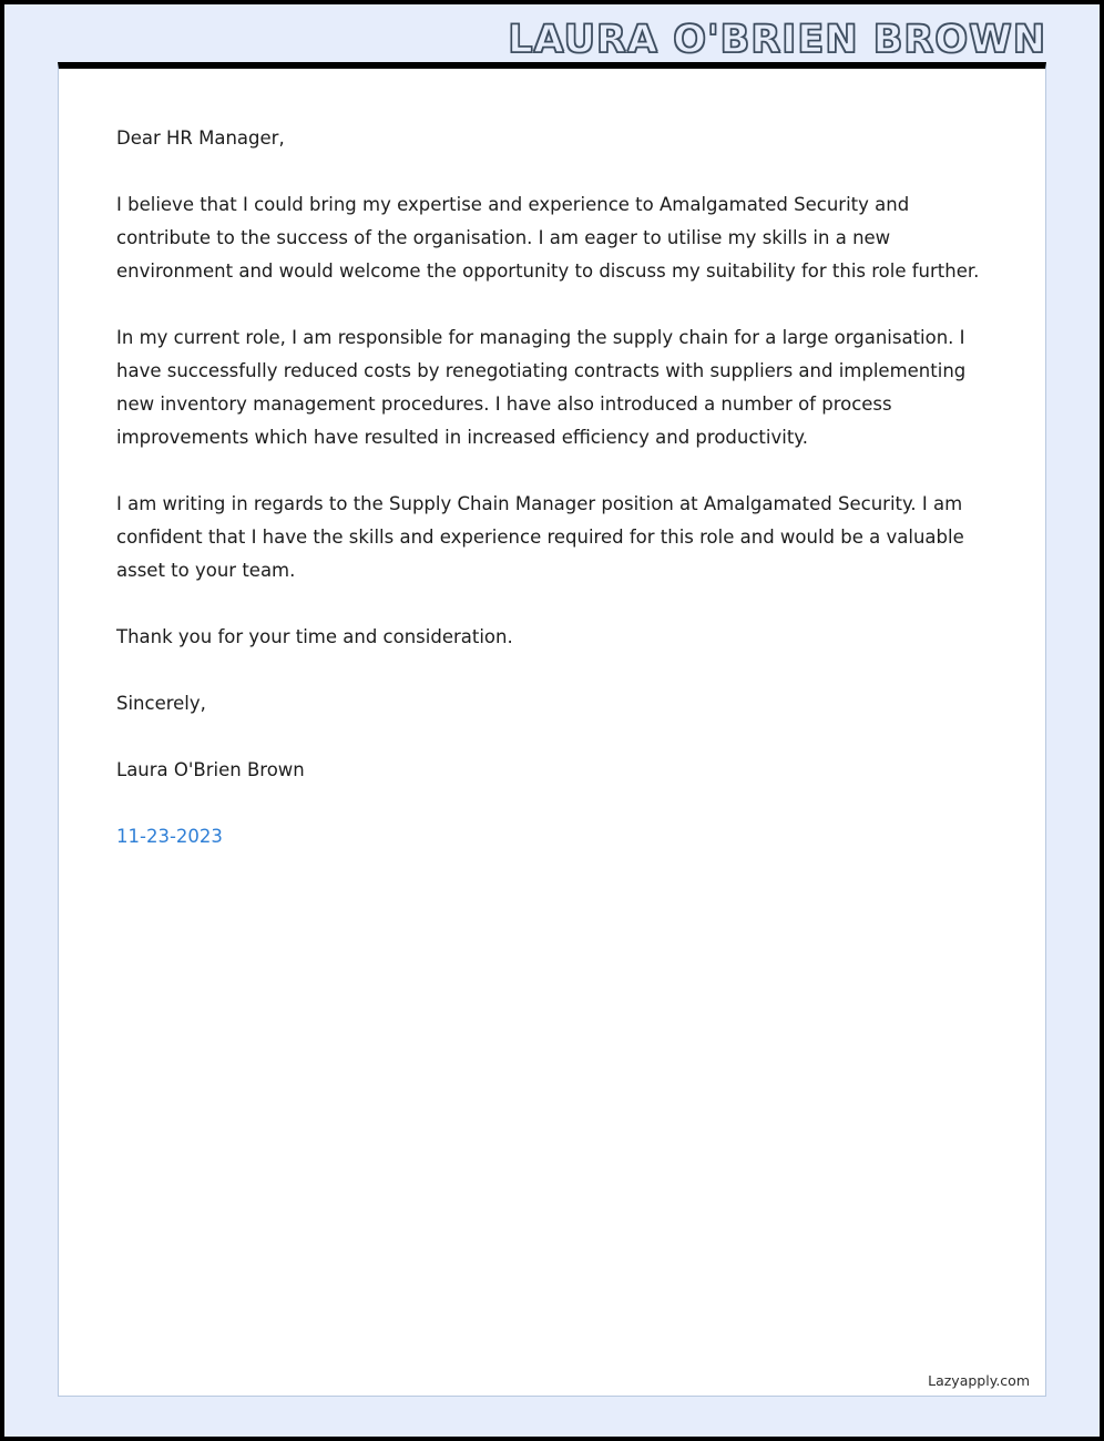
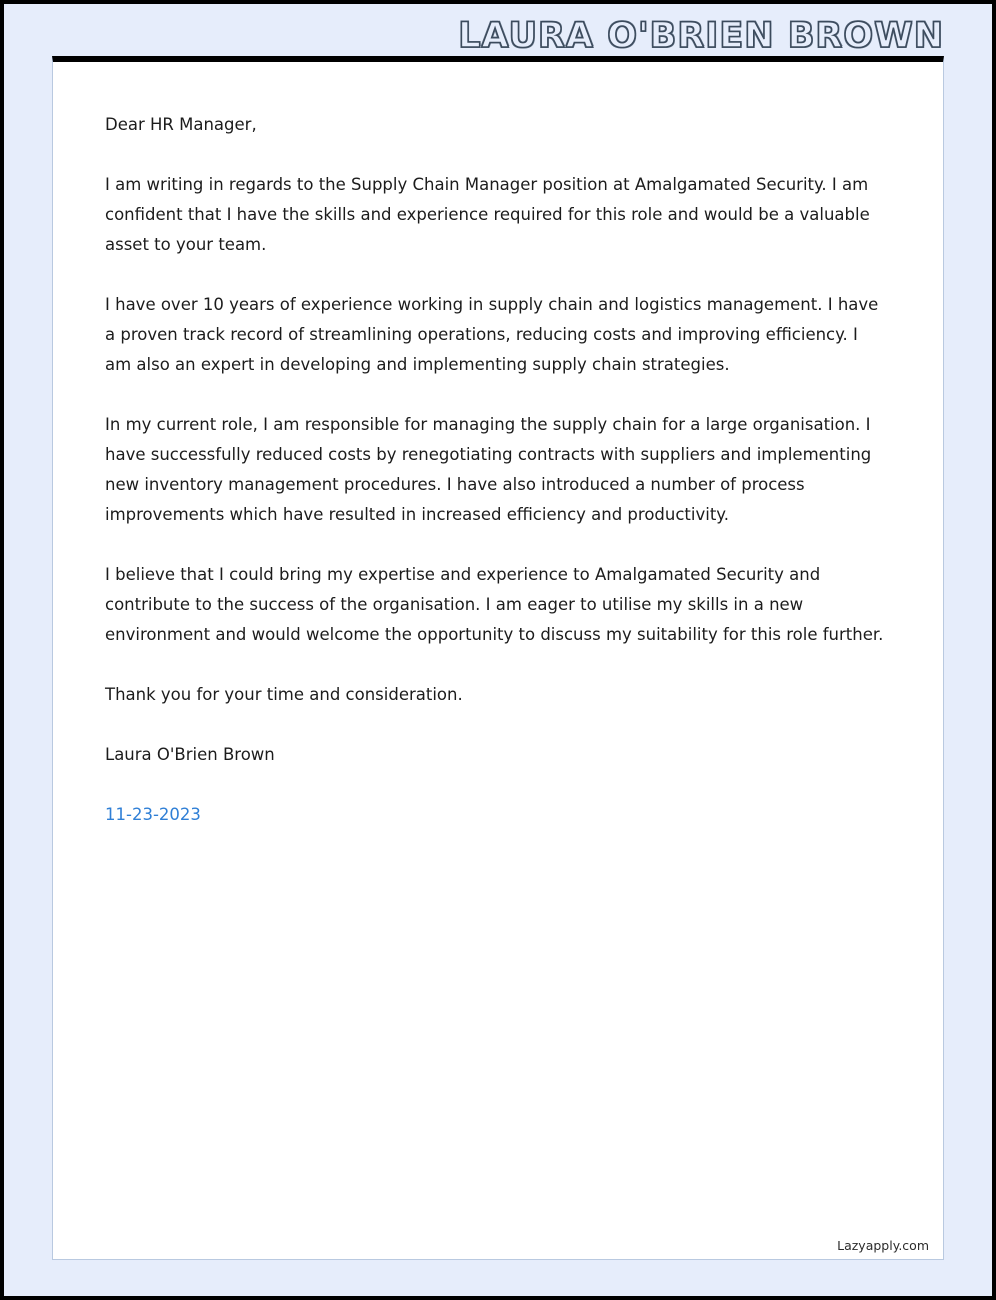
  LAURA O'BRIEN BROWN
  Dear HR Manager,
- I believe that I could bring my expertise and experience to Amalgamated Security and contribute to the success of the organisation. I am eager to utilise my skills in a new environment and would welcome the opportunity to discuss my suitability for this role further.
+ I am writing in regards to the Supply Chain Manager position at Amalgamated Security. I am confident that I have the skills and experience required for this role and would be a valuable asset to your team.
+ I have over 10 years of experience working in supply chain and logistics management. I have a proven track record of streamlining operations, reducing costs and improving efficiency. I am also an expert in developing and implementing supply chain strategies.
  In my current role, I am responsible for managing the supply chain for a large organisation. I have successfully reduced costs by renegotiating contracts with suppliers and implementing new inventory management procedures. I have also introduced a number of process improvements which have resulted in increased efficiency and productivity.
- I am writing in regards to the Supply Chain Manager position at Amalgamated Security. I am confident that I have the skills and experience required for this role and would be a valuable asset to your team.
+ I believe that I could bring my expertise and experience to Amalgamated Security and contribute to the success of the organisation. I am eager to utilise my skills in a new environment and would welcome the opportunity to discuss my suitability for this role further.
  Thank you for your time and consideration.
- Sincerely,
  Laura O'Brien Brown
  11-23-2023
  Lazyapply.com
